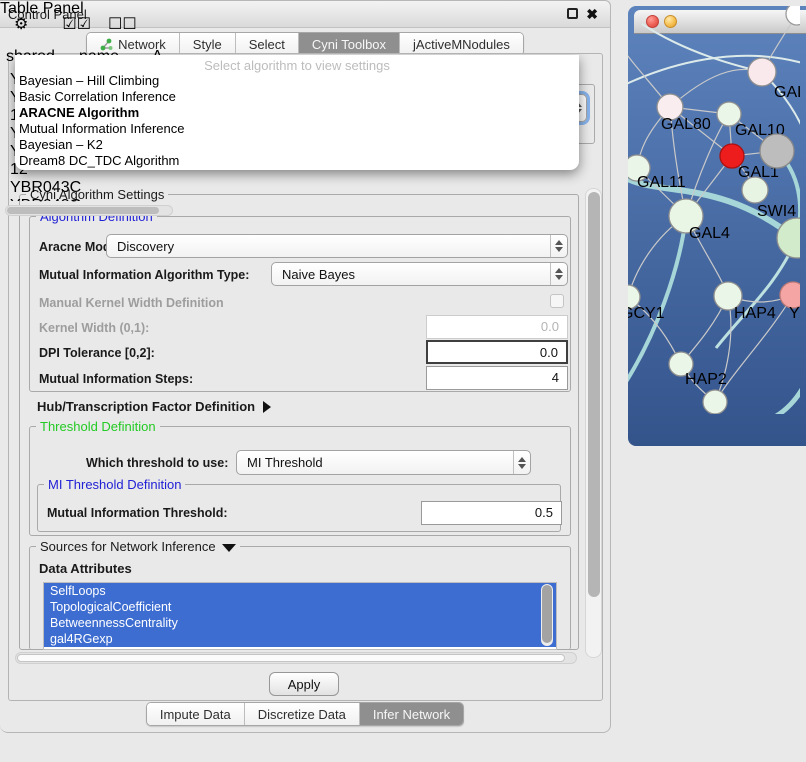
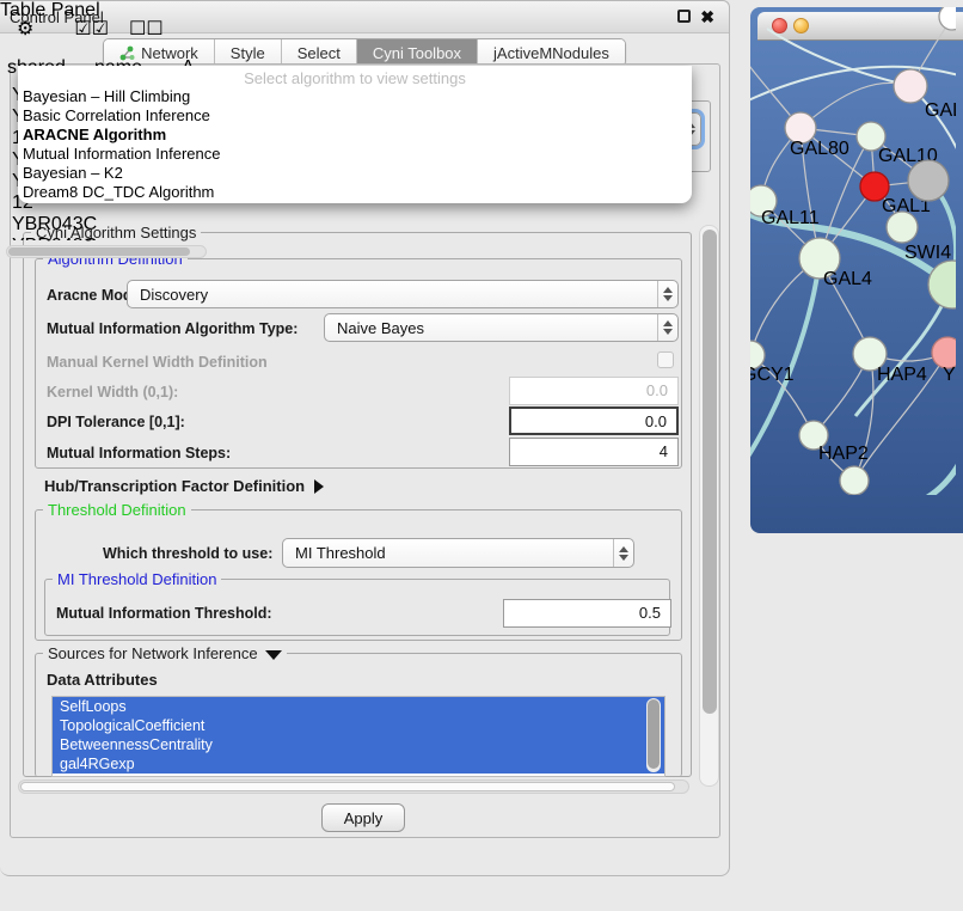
  Control Panel
  ✖
  Network
  Style
  Select
  Cyni Toolbox
  jActiveMNodules
  Select algorithm to view settings
  Bayesian – Hill Climbing
  Basic Correlation Inference
  ARACNE Algorithm
  Mutual Information Inference
  Bayesian – K2
  Dream8 DC_TDC Algorithm
  Cyni Algorithm Settings
  Algorithm Definition
  Aracne Mo
  Discovery
  Mutual Information Algorithm Type:
  Naive Bayes
  Manual Kernel Width Definition
  Kernel Width (0,1):
  0.0
- DPI Tolerance [0,2]:
+ DPI Tolerance [0,1]:
  0.0
  Mutual Information Steps:
  4
  Hub/Transcription Factor Definition
  Threshold Definition
  Which threshold to use:
  MI Threshold
  MI Threshold Definition
  Mutual Information Threshold:
  0.5
  Sources for Network Inference
  Data Attributes
  SelfLoops
  TopologicalCoefficient
  BetweennessCentrality
  gal4RGexp
  Apply
- Impute Data
- Discretize Data
- Infer Network
  GAL80
  GAL10
  GAL1
  GAL11
  SWI4
  GAL4
  GCY1
  HAP4
  Y
  HAP2
  Table Panel
  ⚙
  ☑☑
  ☐☐
  YBR043C
